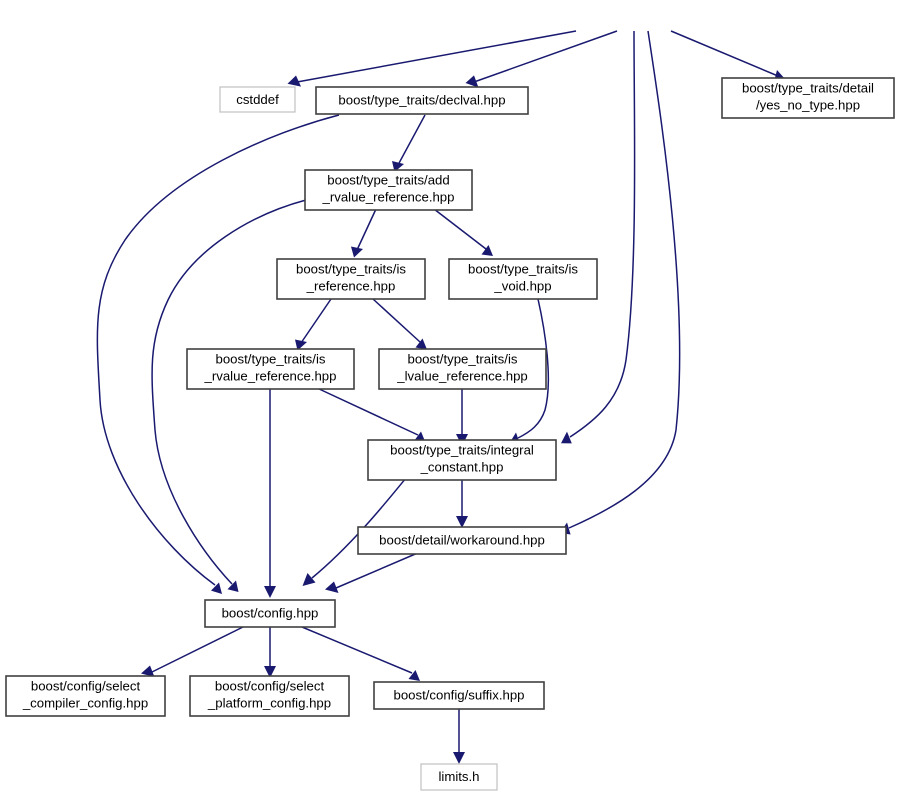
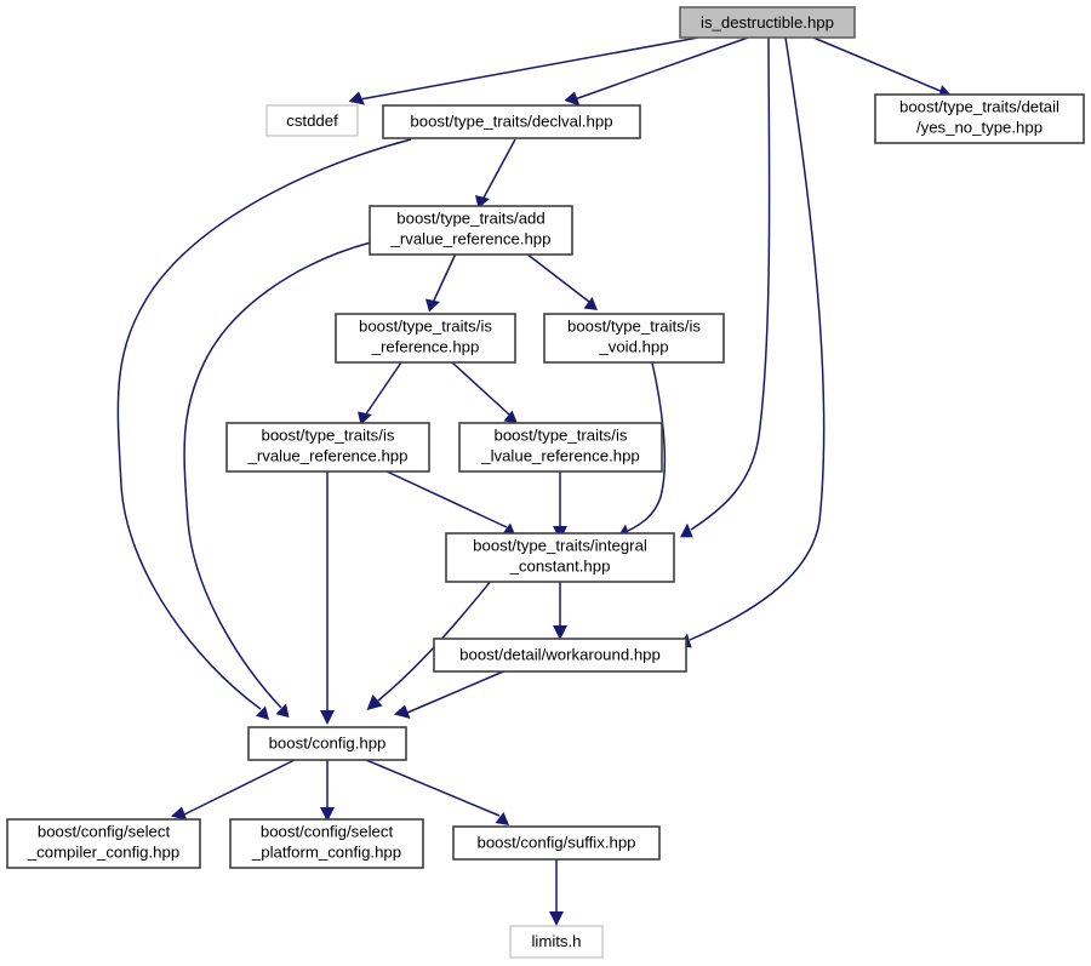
+ is_destructible.hpp
  cstddef
  boost/type_traits/declval.hpp
  boost/type_traits/detail
  /yes_no_type.hpp
  boost/type_traits/add
  _rvalue_reference.hpp
  boost/type_traits/is
  _reference.hpp
  boost/type_traits/is
  _void.hpp
  boost/type_traits/is
  _rvalue_reference.hpp
  boost/type_traits/is
  _lvalue_reference.hpp
  boost/type_traits/integral
  _constant.hpp
  boost/detail/workaround.hpp
  boost/config.hpp
  boost/config/select
  _compiler_config.hpp
  boost/config/select
  _platform_config.hpp
  boost/config/suffix.hpp
  limits.h
